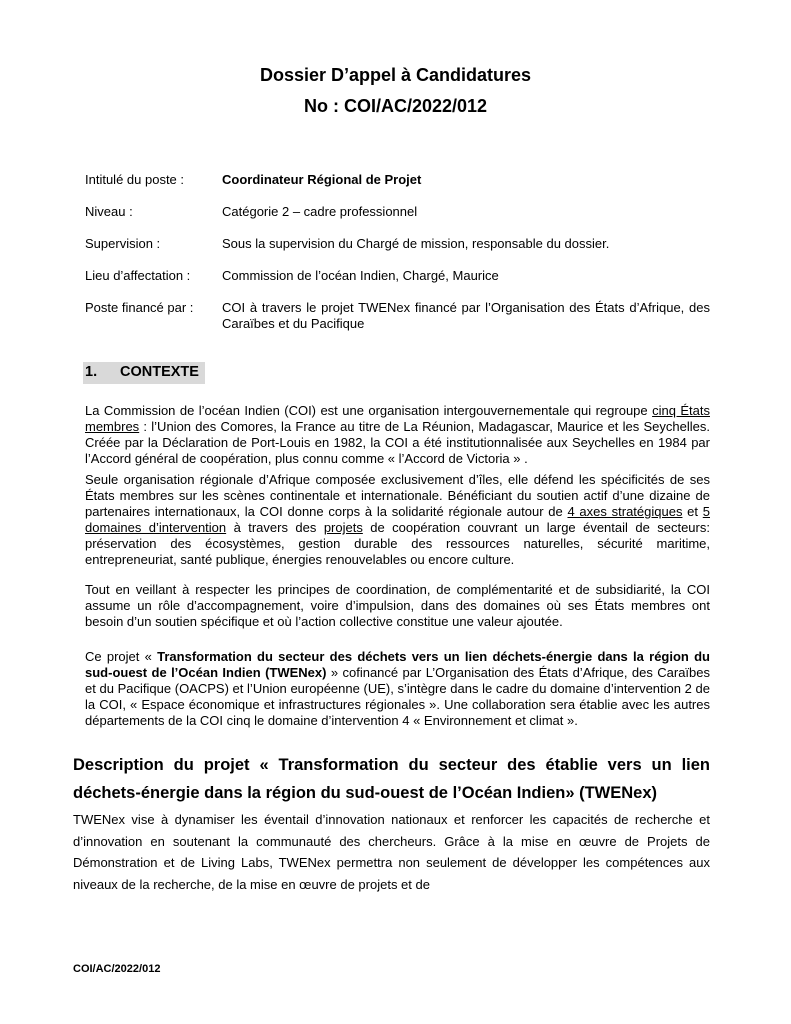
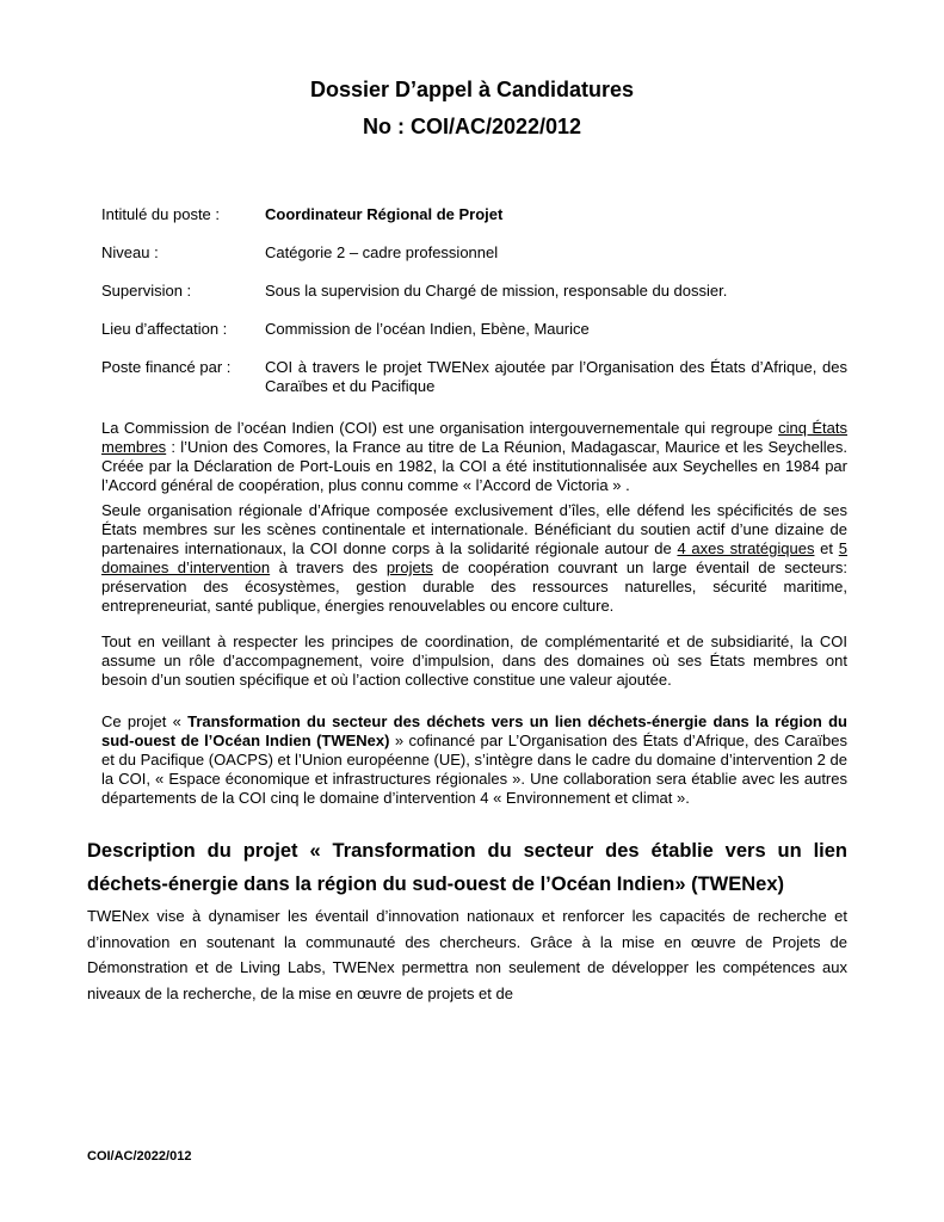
  Dossier D’appel à Candidatures
  No : COI/AC/2022/012
  Intitulé du poste :
  Coordinateur Régional de Projet
  Niveau :
  Catégorie 2 – cadre professionnel
  Supervision :
  Sous la supervision du Chargé de mission, responsable du dossier.
  Lieu d’affectation :
- Commission de l’océan Indien, Chargé, Maurice
+ Commission de l’océan Indien, Ebène, Maurice
  Poste financé par :
- COI à travers le projet TWENex financé par l’Organisation des États d’Afrique, des Caraïbes et du Pacifique
+ COI à travers le projet TWENex ajoutée par l’Organisation des États d’Afrique, des Caraïbes et du Pacifique
- 1. CONTEXTE
  La Commission de l’océan Indien (COI) est une organisation intergouvernementale qui regroupe cinq États membres : l’Union des Comores, la France au titre de La Réunion, Madagascar, Maurice et les Seychelles. Créée par la Déclaration de Port-Louis en 1982, la COI a été institutionnalisée aux Seychelles en 1984 par l’Accord général de coopération, plus connu comme « l’Accord de Victoria » .
  Seule organisation régionale d’Afrique composée exclusivement d’îles, elle défend les spécificités de ses États membres sur les scènes continentale et internationale. Bénéficiant du soutien actif d’une dizaine de partenaires internationaux, la COI donne corps à la solidarité régionale autour de 4 axes stratégiques et 5 domaines d’intervention à travers des projets de coopération couvrant un large éventail de secteurs: préservation des écosystèmes, gestion durable des ressources naturelles, sécurité maritime, entrepreneuriat, santé publique, énergies renouvelables ou encore culture.
  Tout en veillant à respecter les principes de coordination, de complémentarité et de subsidiarité, la COI assume un rôle d’accompagnement, voire d’impulsion, dans des domaines où ses États membres ont besoin d’un soutien spécifique et où l’action collective constitue une valeur ajoutée.
  Ce projet « Transformation du secteur des déchets vers un lien déchets-énergie dans la région du sud-ouest de l’Océan Indien (TWENex) » cofinancé par L’Organisation des États d’Afrique, des Caraïbes et du Pacifique (OACPS) et l’Union européenne (UE), s’intègre dans le cadre du domaine d’intervention 2 de la COI, « Espace économique et infrastructures régionales ». Une collaboration sera établie avec les autres départements de la COI cinq le domaine d’intervention 4 « Environnement et climat ».
  Description du projet « Transformation du secteur des établie vers un lien déchets-énergie dans la région du sud-ouest de l’Océan Indien» (TWENex)
  TWENex vise à dynamiser les éventail d’innovation nationaux et renforcer les capacités de recherche et d’innovation en soutenant la communauté des chercheurs. Grâce à la mise en œuvre de Projets de Démonstration et de Living Labs, TWENex permettra non seulement de développer les compétences aux niveaux de la recherche, de la mise en œuvre de projets et de
  COI/AC/2022/012
